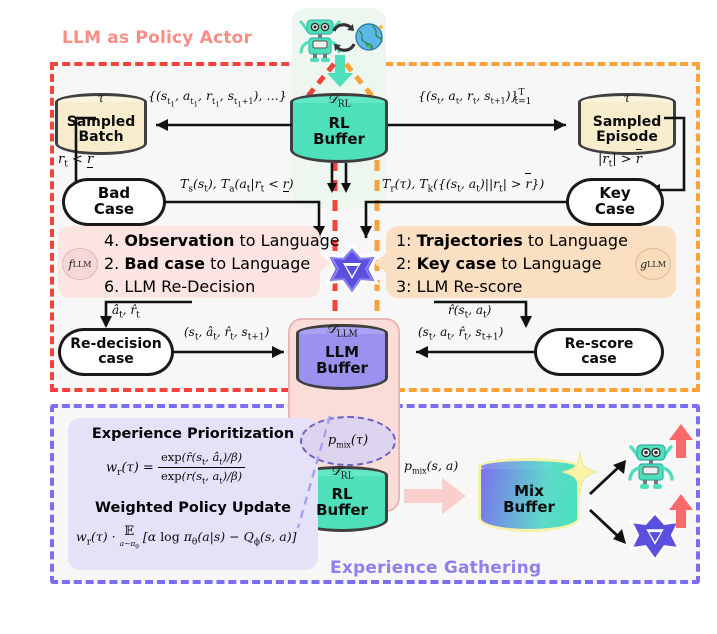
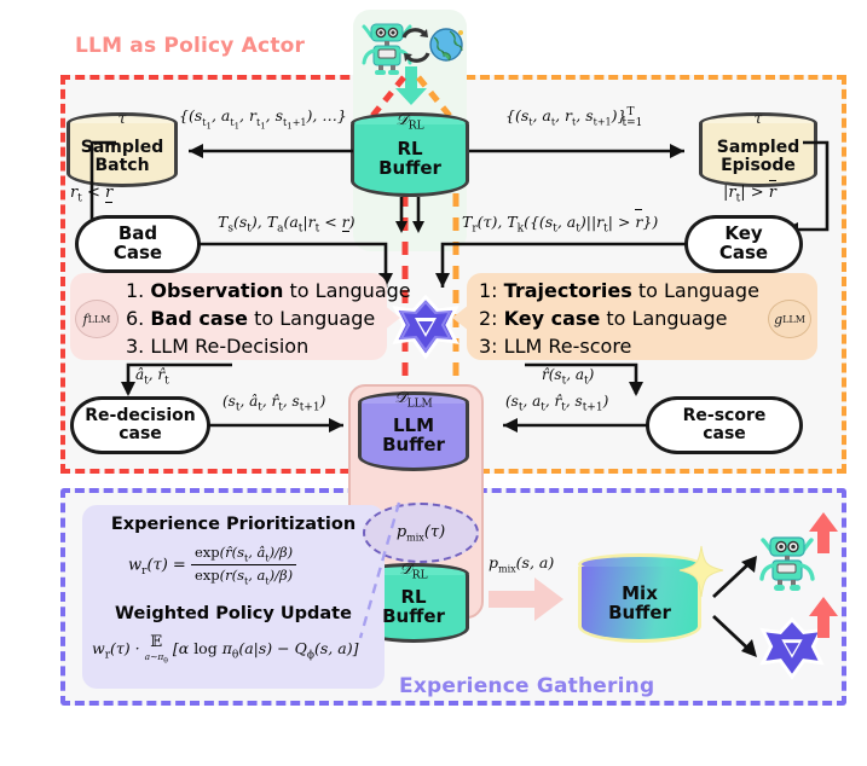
  LLM as Policy Actor
  Experience Gathering
  τ
  Sampled
  Batch
  𝒟RL
  RL
  Buffer
  τ
  Sampled
  Episode
  {(st1, at1, rt1, st1+1), …}
  {(st, at, rt, st+1)}Tt=1
  rt < r
  Bad
  Case
  Ts(st), Ta(at|rt < r)
  |rt| > r
  Key
  Case
  Tr(τ), Tk({(st, at)||rt| > r})
  f
  LLM
- 4. Observation to Language
+ 1. Observation to Language
- 2. Bad case to Language
+ 6. Bad case to Language
- 6. LLM Re-Decision
+ 3. LLM Re-Decision
  g
  LLM
  1: Trajectories to Language
  2: Key case to Language
  3: LLM Re-score
  ât, r̂t
  Re-decision
  case
  (st, ât, r̂t, st+1)
  r̂(st, at)
  Re-score
  case
  (st, at, r̂t, st+1)
  𝒟LLM
  LLM
  Buffer
  𝒟RL
  RL
  Buffer
  Experience Prioritization
  wr(τ) =
  exp(r̂(st, ât)/β)
  exp(r(st, at)/β)
  Weighted Policy Update
  wr(τ) ·
  𝔼
  a∼π
  [α log πθ(a|s) − Qϕ(s, a)]
  pmix(τ)
  pmix(s, a)
  Mix
  Buffer
